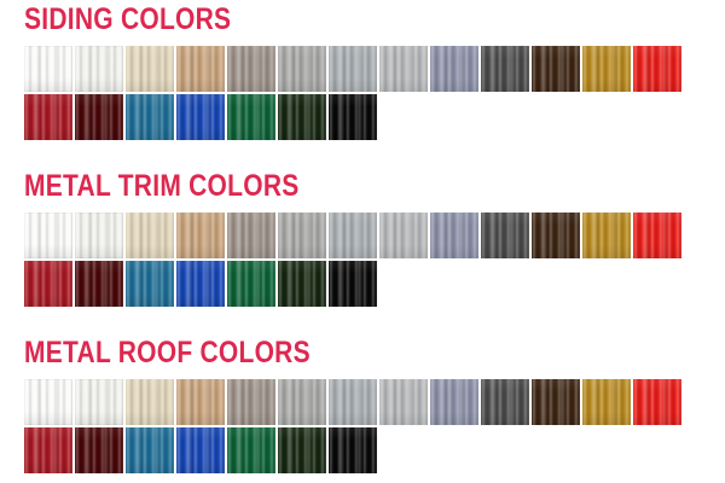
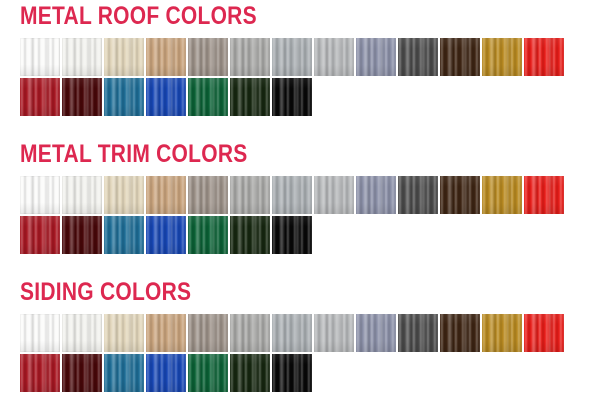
- SIDING COLORS
+ METAL ROOF COLORS
  METAL TRIM COLORS
- METAL ROOF COLORS
+ SIDING COLORS
